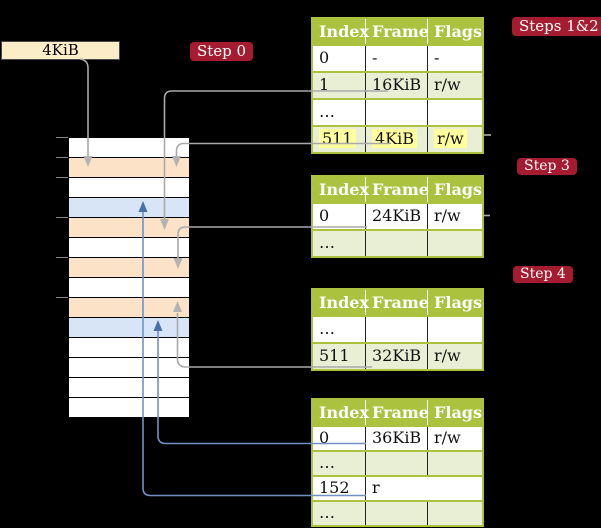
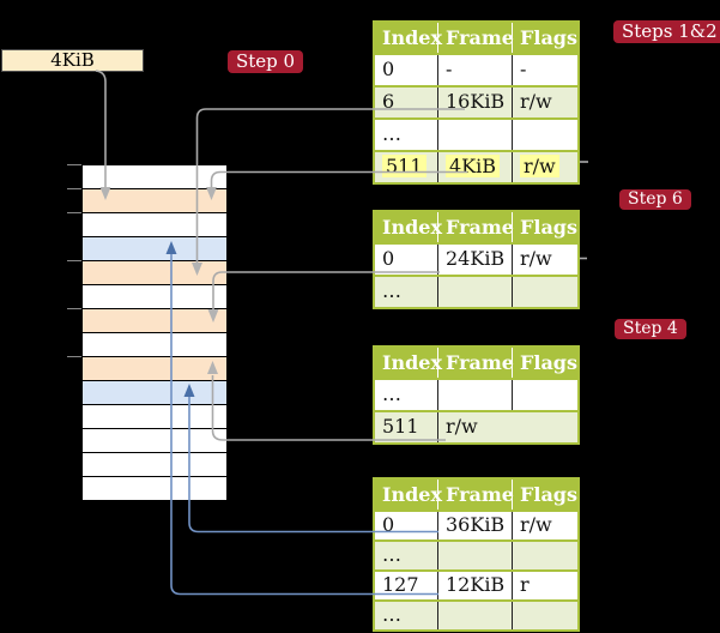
  4KiB
  Step 0
  Steps 1&2
- Step 3
+ Step 6
  Step 4
  Index
  Frame
  Flags
  0
  -
  -
- 1
+ 6
  16KiB
  r/w
  …
  511
  4KiB
  r/w
  Index
  Frame
  Flags
  0
  24KiB
  r/w
  …
  Index
  Frame
  Flags
  …
  511
- 32KiB
  r/w
  Index
  Frame
  Flags
  0
  36KiB
  r/w
  …
- 152
+ 127
+ 12KiB
  r
  …
